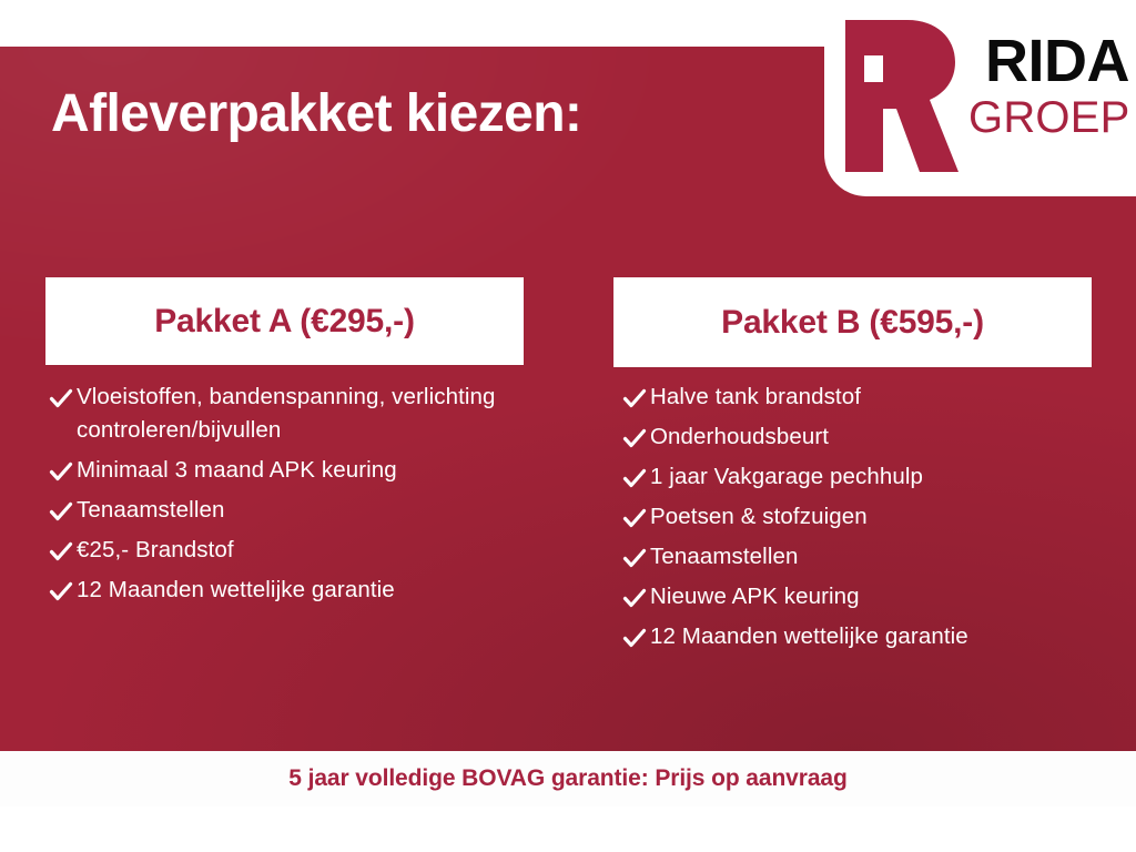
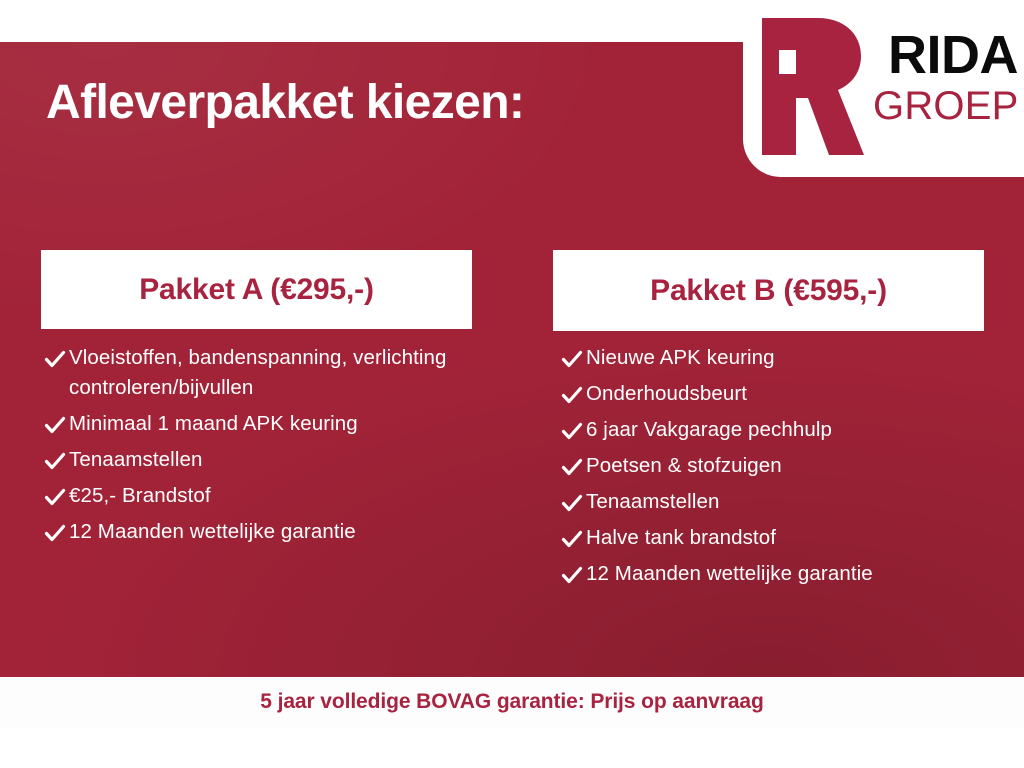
  Afleverpakket kiezen:
  RIDA
  GROEP
  Pakket A (€295,-)
  Vloeistoffen, bandenspanning, verlichting controleren/bijvullen
- Minimaal 3 maand APK keuring
+ Minimaal 1 maand APK keuring
  Tenaamstellen
  €25,- Brandstof
  12 Maanden wettelijke garantie
  Pakket B (€595,-)
- Halve tank brandstof
+ Nieuwe APK keuring
  Onderhoudsbeurt
- 1 jaar Vakgarage pechhulp
+ 6 jaar Vakgarage pechhulp
  Poetsen & stofzuigen
  Tenaamstellen
- Nieuwe APK keuring
+ Halve tank brandstof
  12 Maanden wettelijke garantie
  5 jaar volledige BOVAG garantie: Prijs op aanvraag
